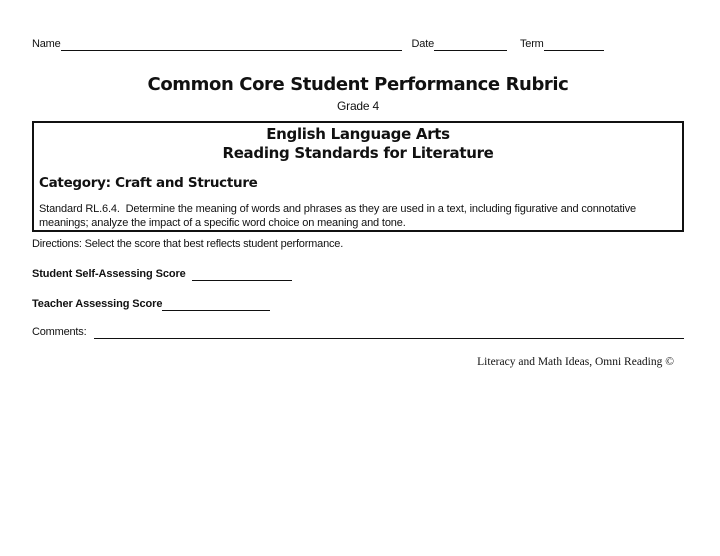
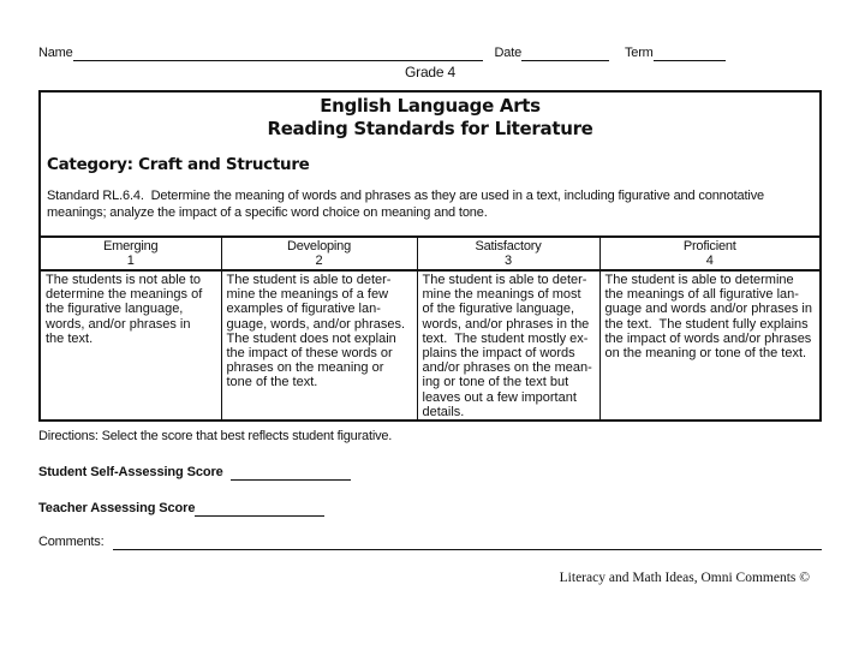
  Name
  Date
  Term
- Common Core Student Performance Rubric
  Grade 4
  English Language Arts
  Reading Standards for Literature
  Category: Craft and Structure
  Standard RL.6.4. Determine the meaning of words and phrases as they are used in a text, including figurative and connotative
  meanings; analyze the impact of a specific word choice on meaning and tone.
+ Emerging 1	Developing 2	Satisfactory 3	Proficient 4
+ The students is not able to determine the meanings of the figurative language, words, and/or phrases in the text.	The student is able to deter- mine the meanings of a few examples of figurative lan- guage, words, and/or phrases. The student does not explain the impact of these words or phrases on the meaning or tone of the text.	The student is able to deter- mine the meanings of most of the figurative language, words, and/or phrases in the text. The student mostly ex- plains the impact of words and/or phrases on the mean- ing or tone of the text but leaves out a few important details.	The student is able to determine the meanings of all figurative lan- guage and words and/or phrases in the text. The student fully explains the impact of words and/or phrases on the meaning or tone of the text.
- Directions: Select the score that best reflects student performance.
+ Directions: Select the score that best reflects student figurative.
  Student Self-Assessing Score
  Teacher Assessing Score
  Comments:
- Literacy and Math Ideas, Omni Reading ©
+ Literacy and Math Ideas, Omni Comments ©
